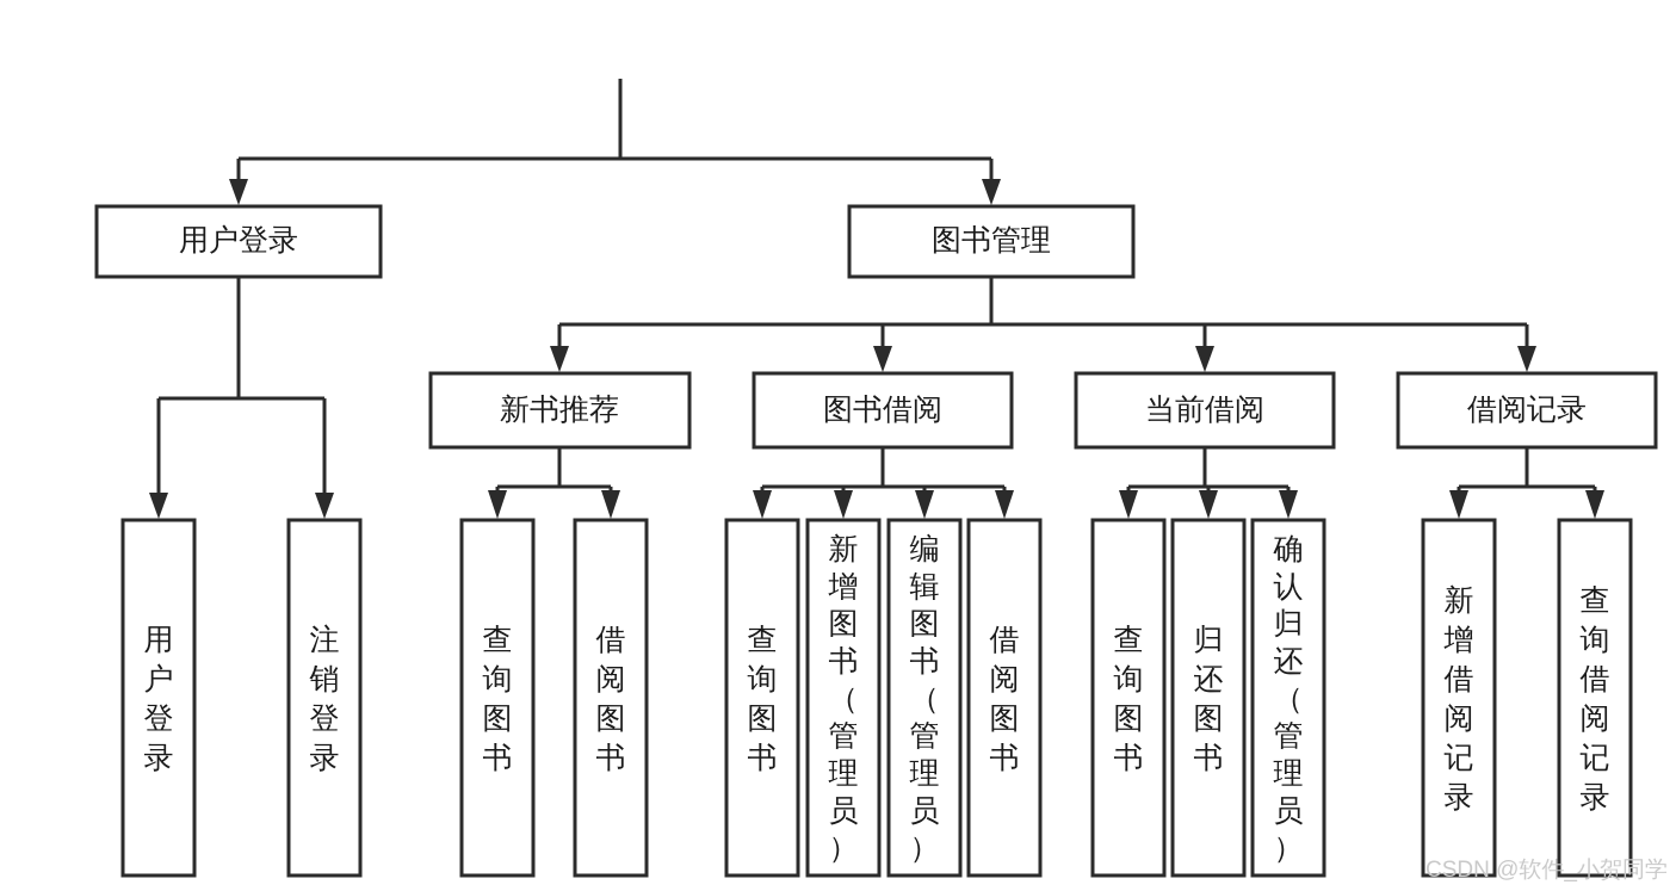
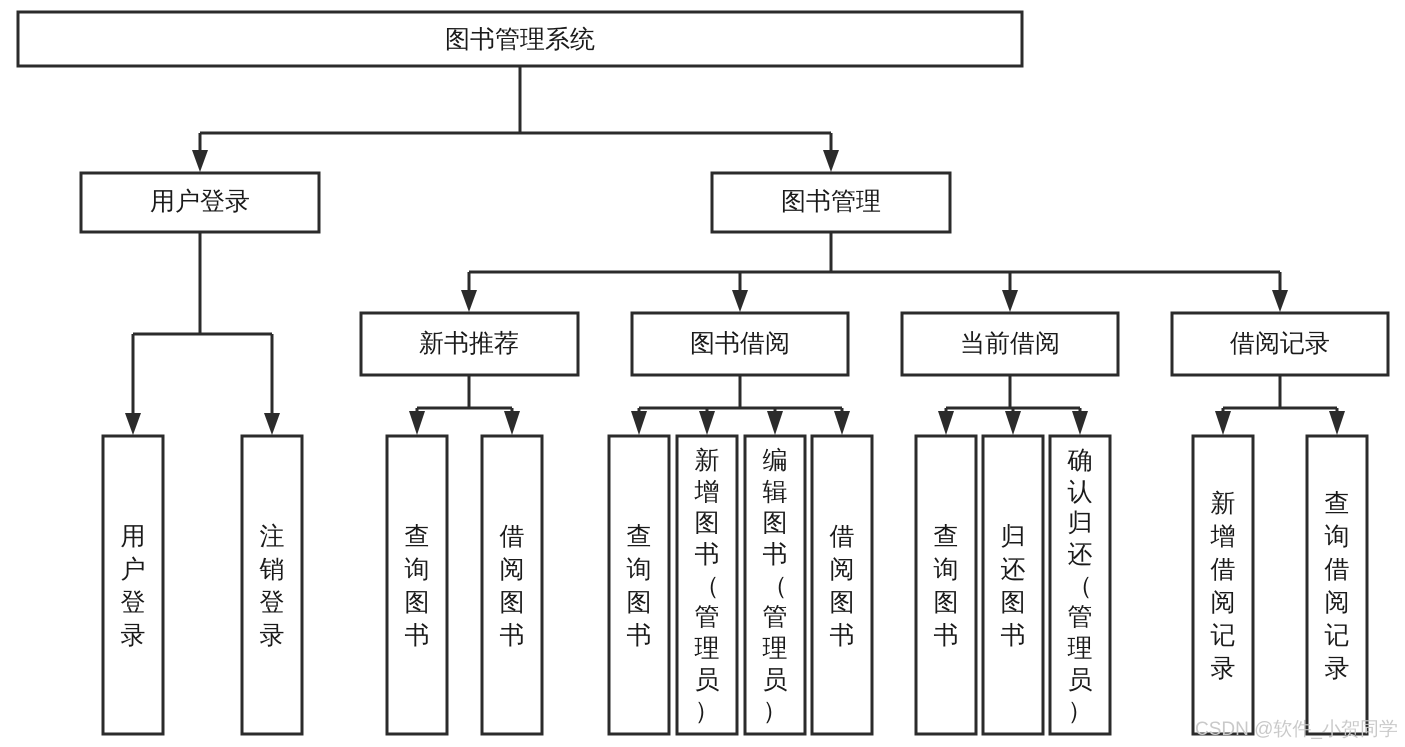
+ 图书管理系统
  用户登录
  图书管理
  新书推荐
  图书借阅
  当前借阅
  借阅记录
  用户登录
  注销登录
  查询图书
  借阅图书
  查询图书
  新增图书（管理员）
  编辑图书（管理员）
  借阅图书
  查询图书
  归还图书
  确认归还（管理员）
  新增借阅记录
  查询借阅记录
  CSDN @软件_小贺同学
